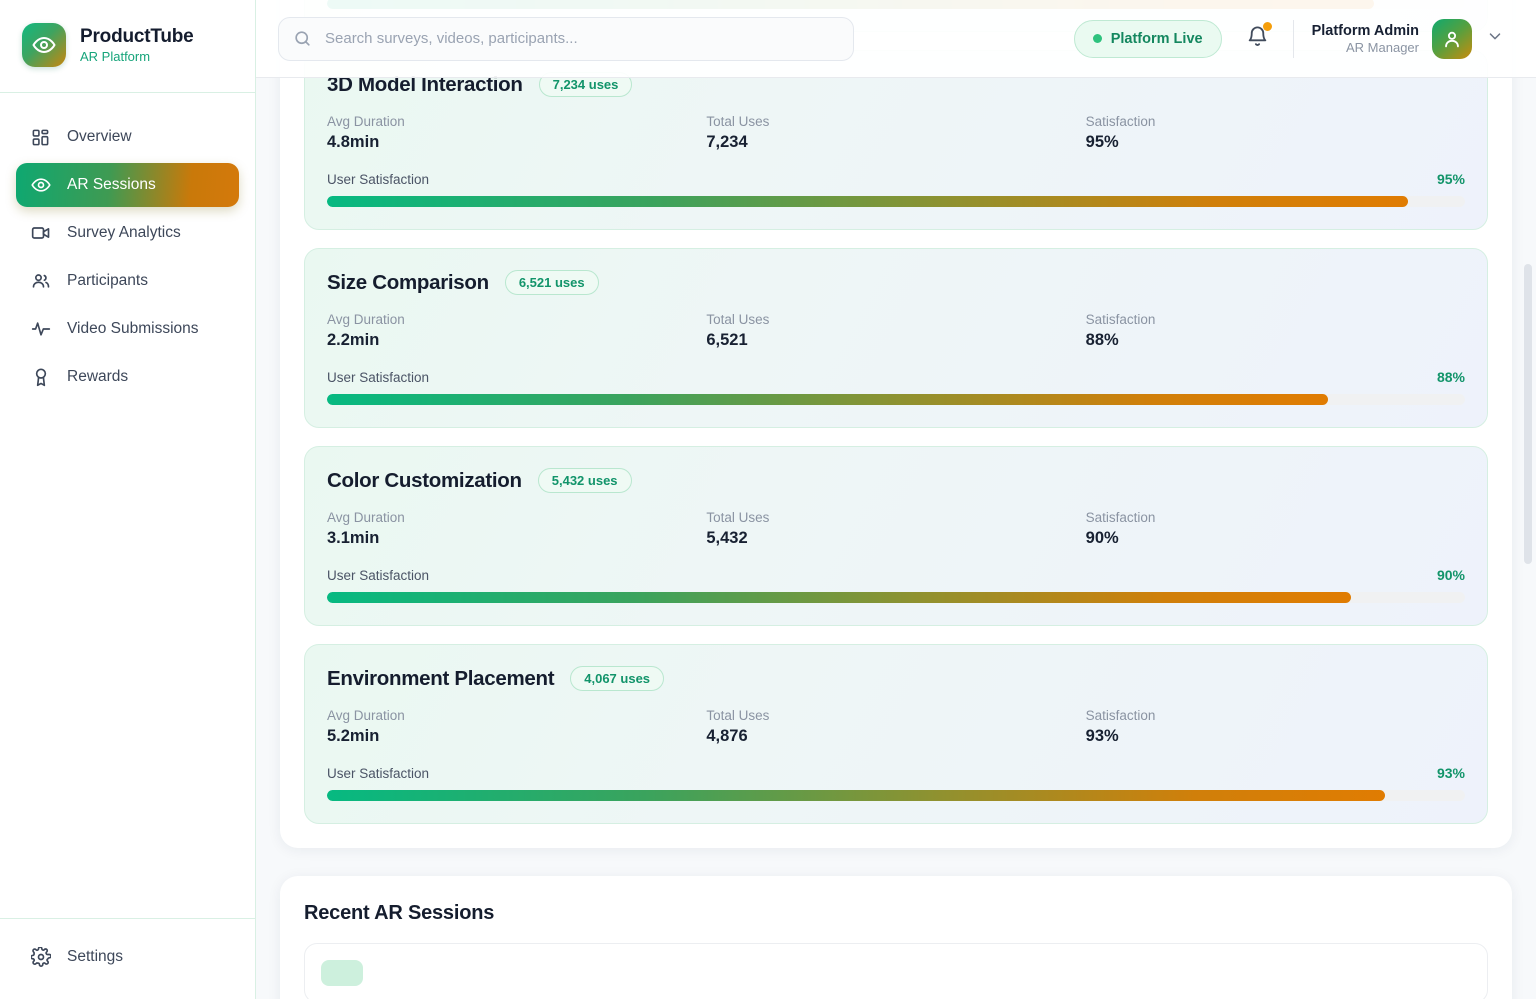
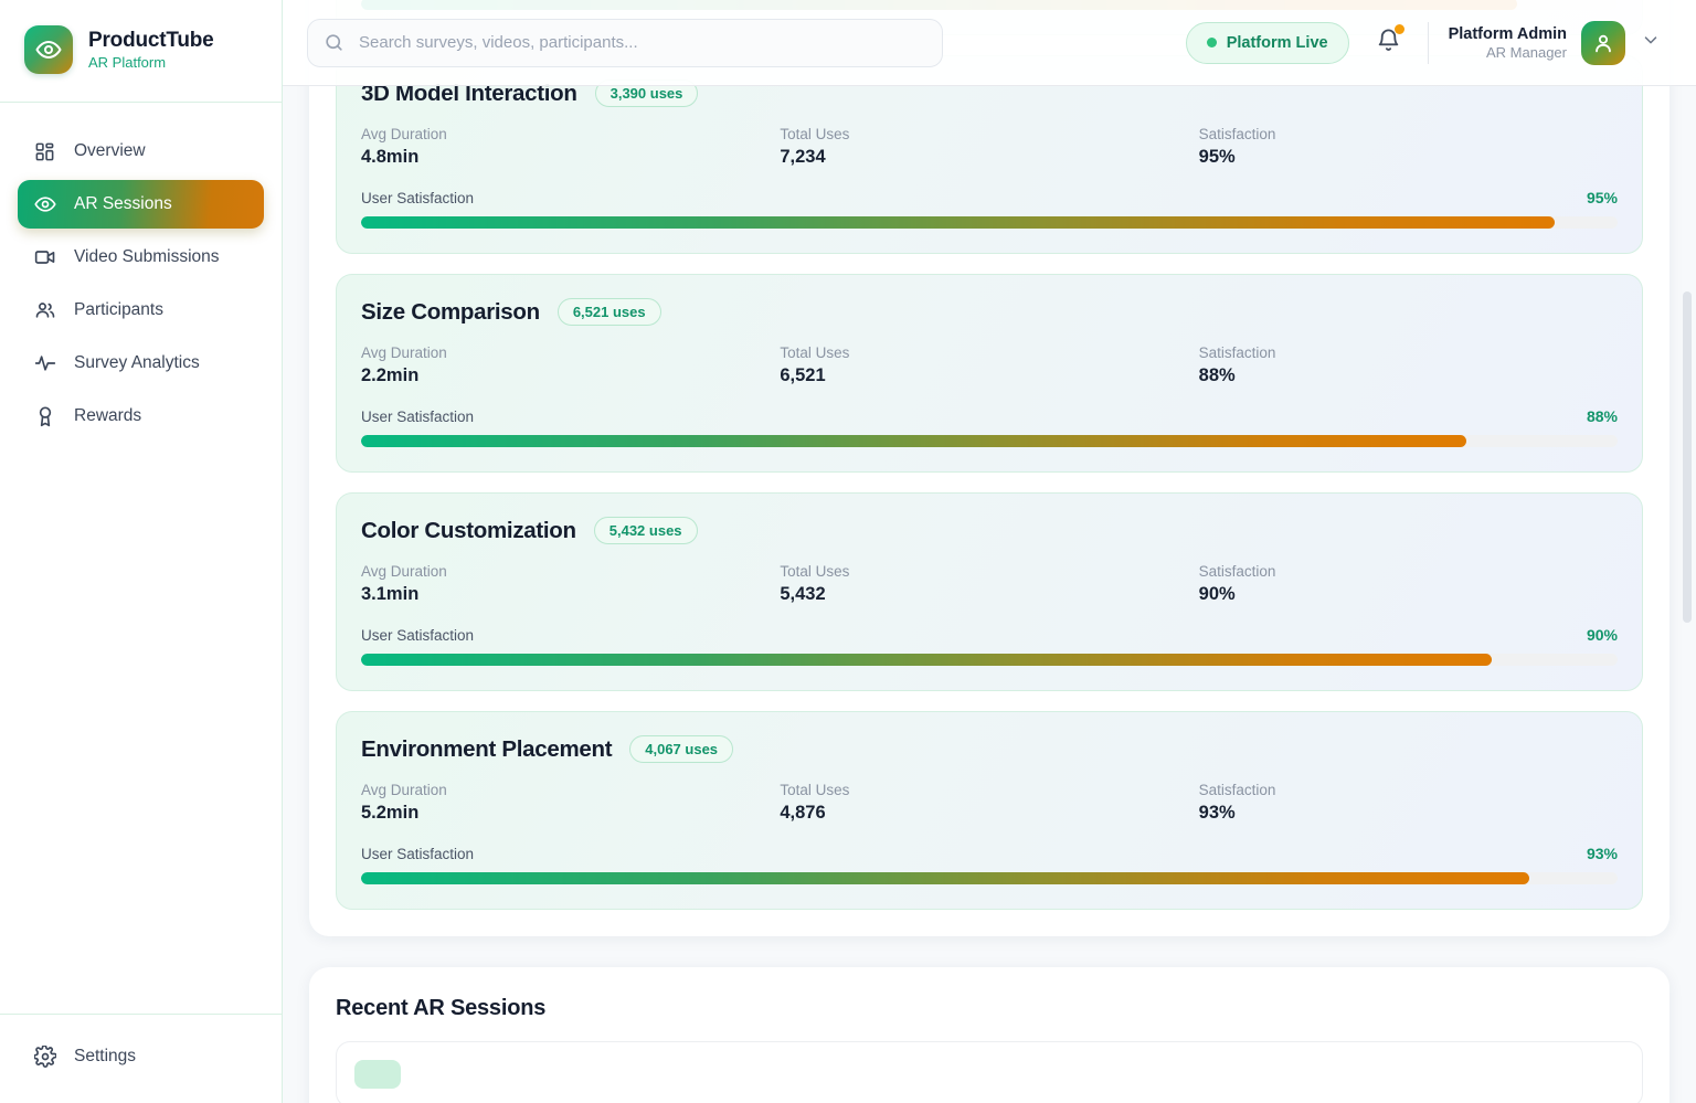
  ProductTube
  AR Platform
  Overview
  AR Sessions
- Survey Analytics
+ Video Submissions
  Participants
- Video Submissions
+ Survey Analytics
  Rewards
  Settings
  3D Model Interaction
- 7,234 uses
+ 3,390 uses
  Avg Duration
  4.8min
  Total Uses
  7,234
  Satisfaction
  95%
  User Satisfaction
  95%
  Size Comparison
  6,521 uses
  Avg Duration
  2.2min
  Total Uses
  6,521
  Satisfaction
  88%
  User Satisfaction
  88%
  Color Customization
  5,432 uses
  Avg Duration
  3.1min
  Total Uses
  5,432
  Satisfaction
  90%
  User Satisfaction
  90%
  Environment Placement
  4,067 uses
  Avg Duration
  5.2min
  Total Uses
  4,876
  Satisfaction
  93%
  User Satisfaction
  93%
  Recent AR Sessions
  Search surveys, videos, participants...
  Platform Live
  Platform Admin
  AR Manager
